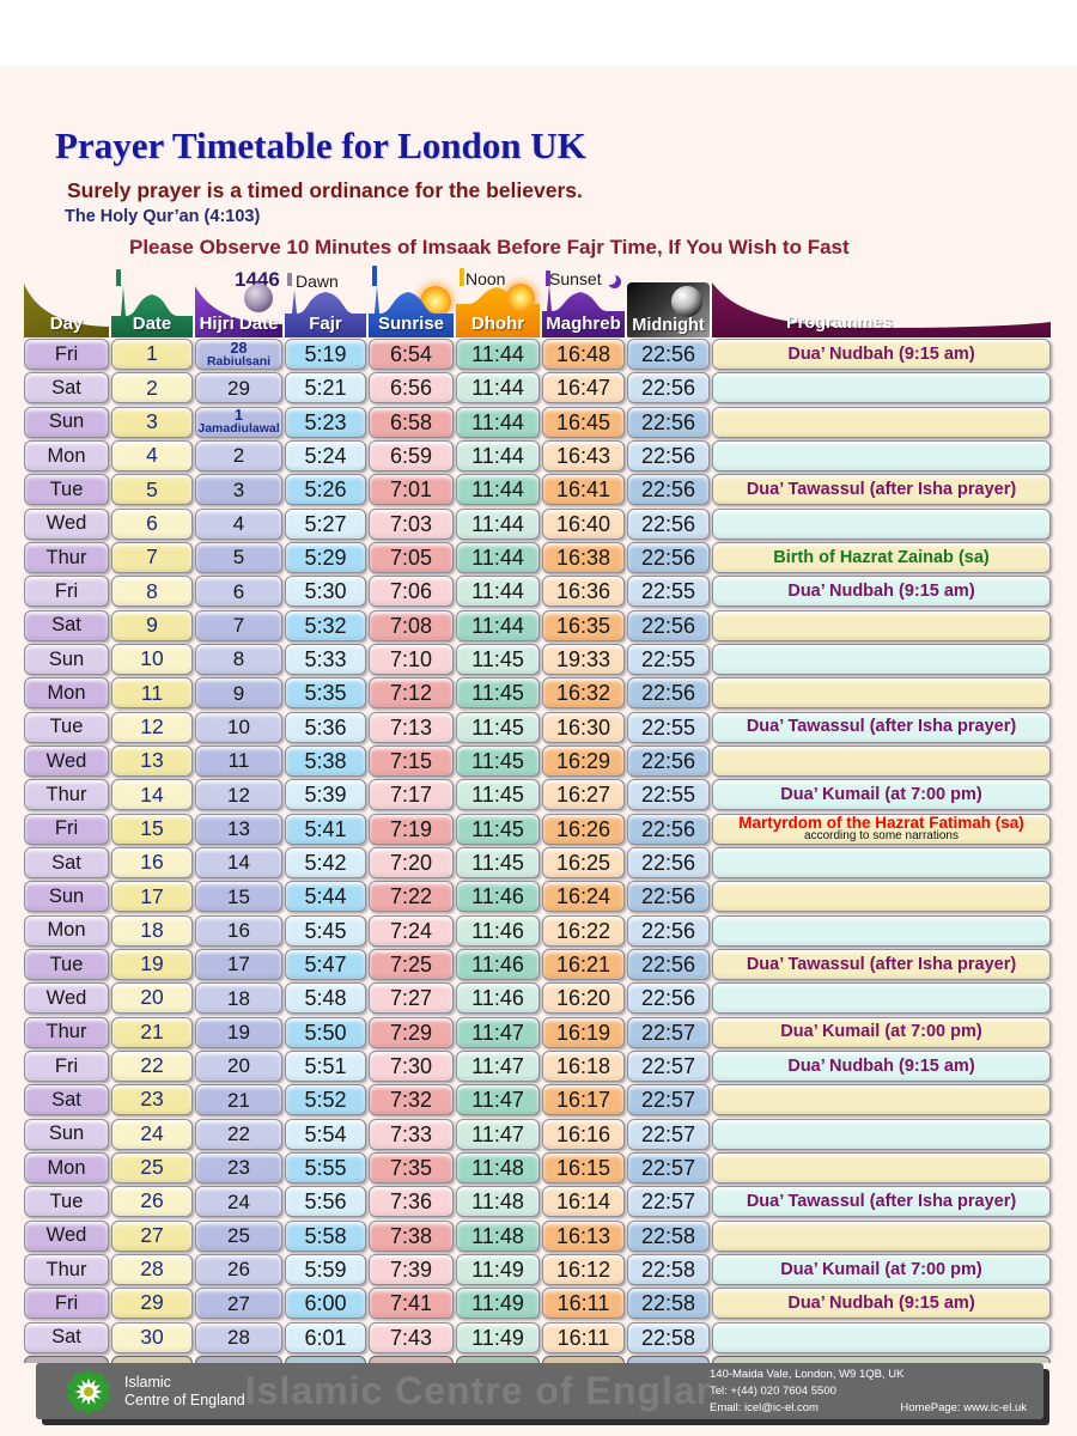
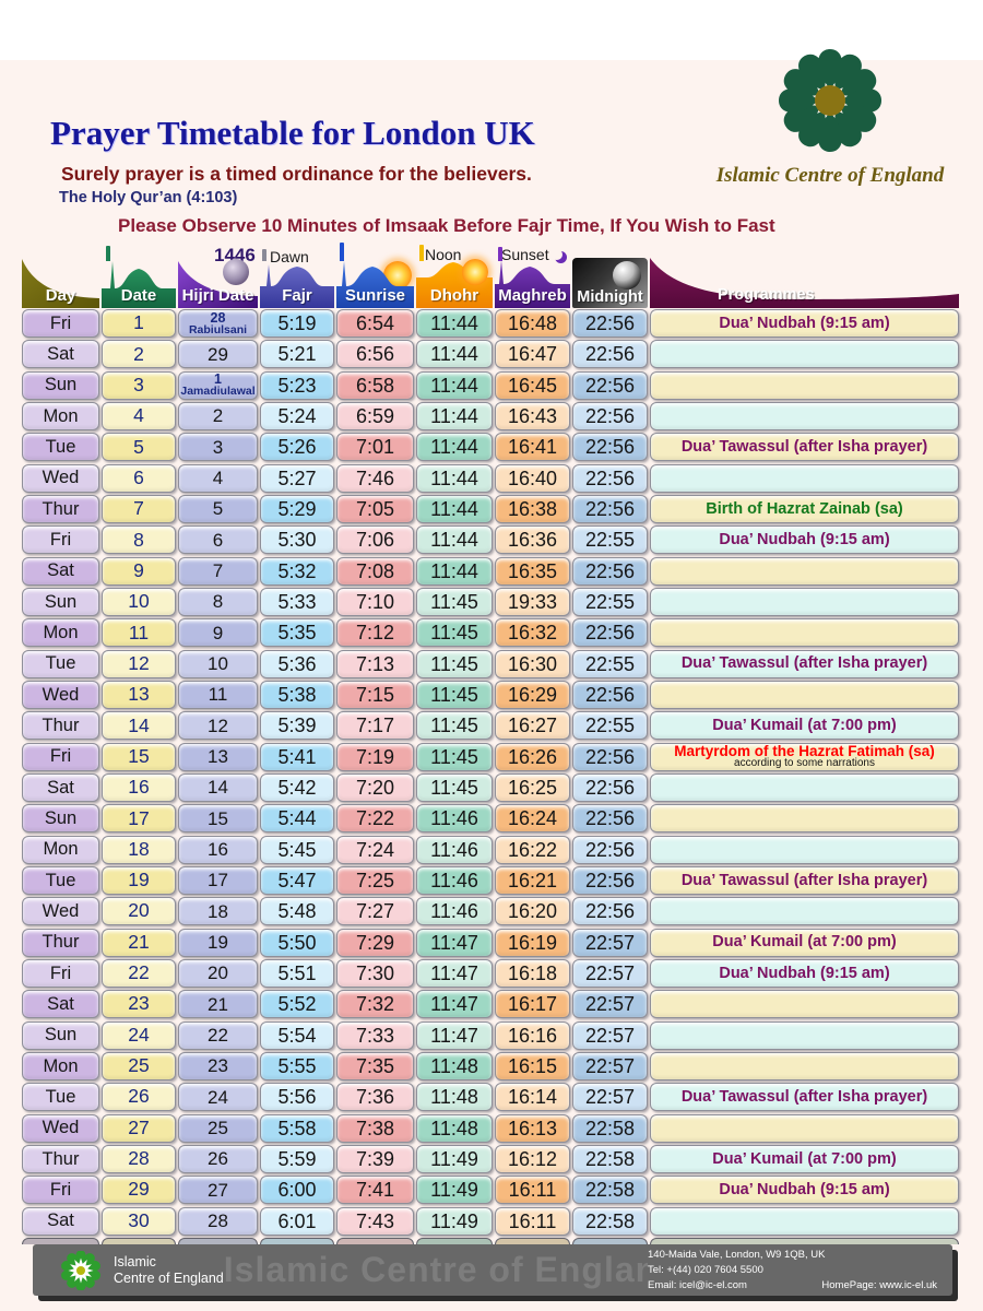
  Prayer Timetable for London UK
  Surely prayer is a timed ordinance for the believers.
  The Holy Qur’an (4:103)
  Please Observe 10 Minutes of Imsaak Before Fajr Time, If You Wish to Fast
+ Islamic Centre of England
  1446
  Dawn
  Noon
  Sunset
  Day
  Date
  Hijri Date
  Fajr
  Sunrise
  Dhohr
  Maghreb
  Midnight
  Programmes
  Fri
  1
  28
  Rabiulsani
  5:19
  6:54
  11:44
  16:48
  22:56
  Dua’ Nudbah (9:15 am)
  Sat
  2
  29
  5:21
  6:56
  11:44
  16:47
  22:56
  Sun
  3
  1
  Jamadiulawal
  5:23
  6:58
  11:44
  16:45
  22:56
  Mon
  4
  2
  5:24
  6:59
  11:44
  16:43
  22:56
  Tue
  5
  3
  5:26
  7:01
  11:44
  16:41
  22:56
  Dua’ Tawassul (after Isha prayer)
  Wed
  6
  4
  5:27
- 7:03
+ 7:46
  11:44
  16:40
  22:56
  Thur
  7
  5
  5:29
  7:05
  11:44
  16:38
  22:56
  Birth of Hazrat Zainab (sa)
  Fri
  8
  6
  5:30
  7:06
  11:44
  16:36
  22:55
  Dua’ Nudbah (9:15 am)
  Sat
  9
  7
  5:32
  7:08
  11:44
  16:35
  22:56
  Sun
  10
  8
  5:33
  7:10
  11:45
  19:33
  22:55
  Mon
  11
  9
  5:35
  7:12
  11:45
  16:32
  22:56
  Tue
  12
  10
  5:36
  7:13
  11:45
  16:30
  22:55
  Dua’ Tawassul (after Isha prayer)
  Wed
  13
  11
  5:38
  7:15
  11:45
  16:29
  22:56
  Thur
  14
  12
  5:39
  7:17
  11:45
  16:27
  22:55
  Dua’ Kumail (at 7:00 pm)
  Fri
  15
  13
  5:41
  7:19
  11:45
  16:26
  22:56
  Martyrdom of the Hazrat Fatimah (sa)
  according to some narrations
  Sat
  16
  14
  5:42
  7:20
  11:45
  16:25
  22:56
  Sun
  17
  15
  5:44
  7:22
  11:46
  16:24
  22:56
  Mon
  18
  16
  5:45
  7:24
  11:46
  16:22
  22:56
  Tue
  19
  17
  5:47
  7:25
  11:46
  16:21
  22:56
  Dua’ Tawassul (after Isha prayer)
  Wed
  20
  18
  5:48
  7:27
  11:46
  16:20
  22:56
  Thur
  21
  19
  5:50
  7:29
  11:47
  16:19
  22:57
  Dua’ Kumail (at 7:00 pm)
  Fri
  22
  20
  5:51
  7:30
  11:47
  16:18
  22:57
  Dua’ Nudbah (9:15 am)
  Sat
  23
  21
  5:52
  7:32
  11:47
  16:17
  22:57
  Sun
  24
  22
  5:54
  7:33
  11:47
  16:16
  22:57
  Mon
  25
  23
  5:55
  7:35
  11:48
  16:15
  22:57
  Tue
  26
  24
  5:56
  7:36
  11:48
  16:14
  22:57
  Dua’ Tawassul (after Isha prayer)
  Wed
  27
  25
  5:58
  7:38
  11:48
  16:13
  22:58
  Thur
  28
  26
  5:59
  7:39
  11:49
  16:12
  22:58
  Dua’ Kumail (at 7:00 pm)
  Fri
  29
  27
  6:00
  7:41
  11:49
  16:11
  22:58
  Dua’ Nudbah (9:15 am)
  Sat
  30
  28
  6:01
  7:43
  11:49
  16:11
  22:58
  Islamic
  Centre of England
  Islamic Centre of Englan
  140-Maida Vale, London, W9 1QB, UK
  Tel: +(44) 020 7604 5500
  Email: icel@ic-el.com
  HomePage: www.ic-el.uk
